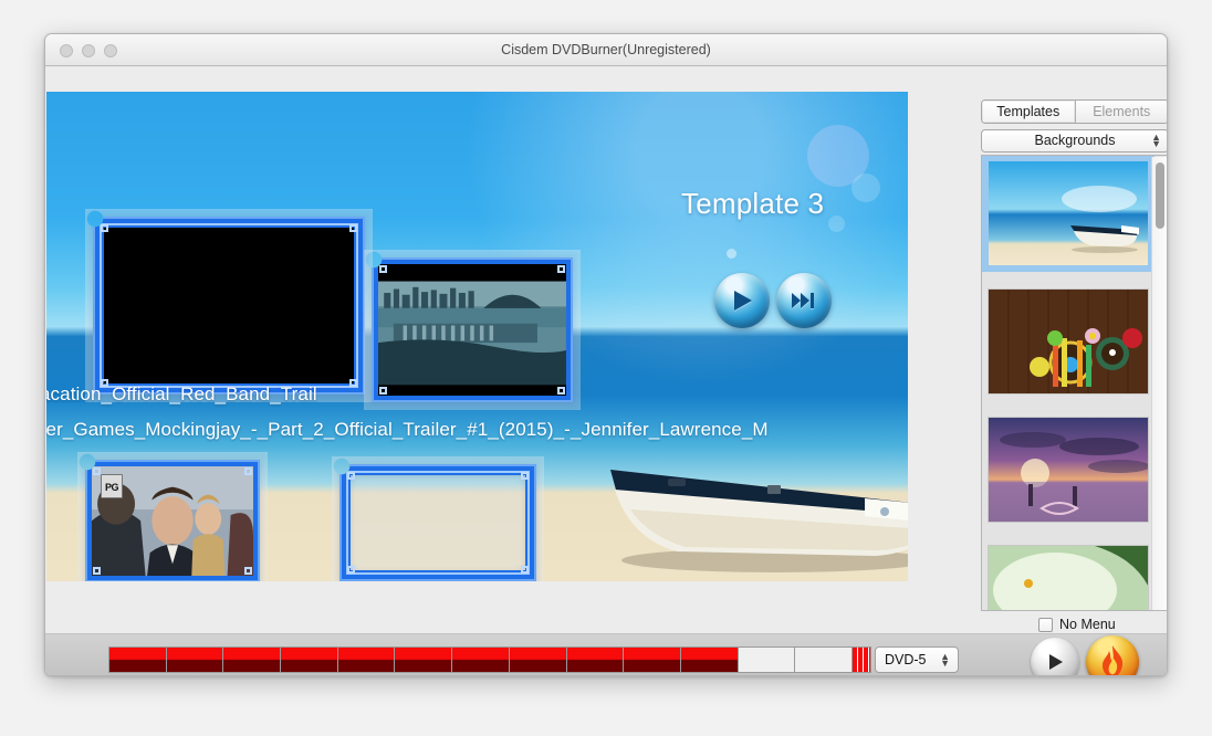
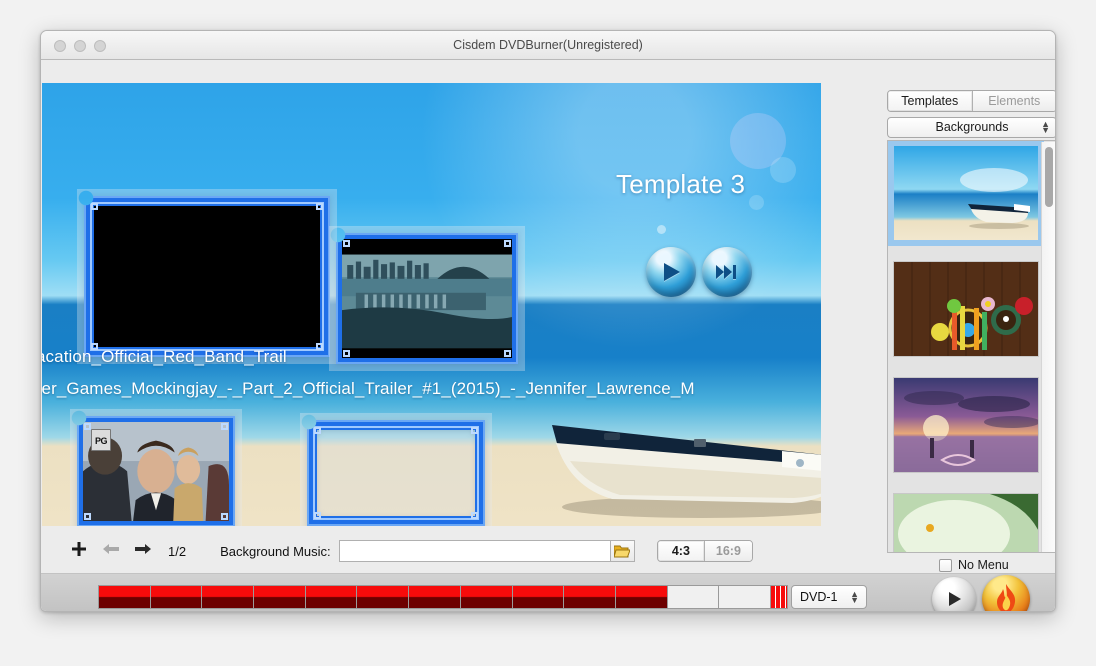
  Cisdem DVDBurner(Unregistered)
  Template 3
  PG
  cation_Official_Red_Band_Trail
  er_Games_Mockingjay_-_Part_2_Official_Trailer_#1_(2015)_-_Jennifer_Lawrence_M
  Templates
  Elements
  Backgrounds
  ▲
  ▼
  No Menu
+ 1/2
+ Background Music:
+ 4:3
+ 16:9
- DVD-5
+ DVD-1
  ▲
  ▼
